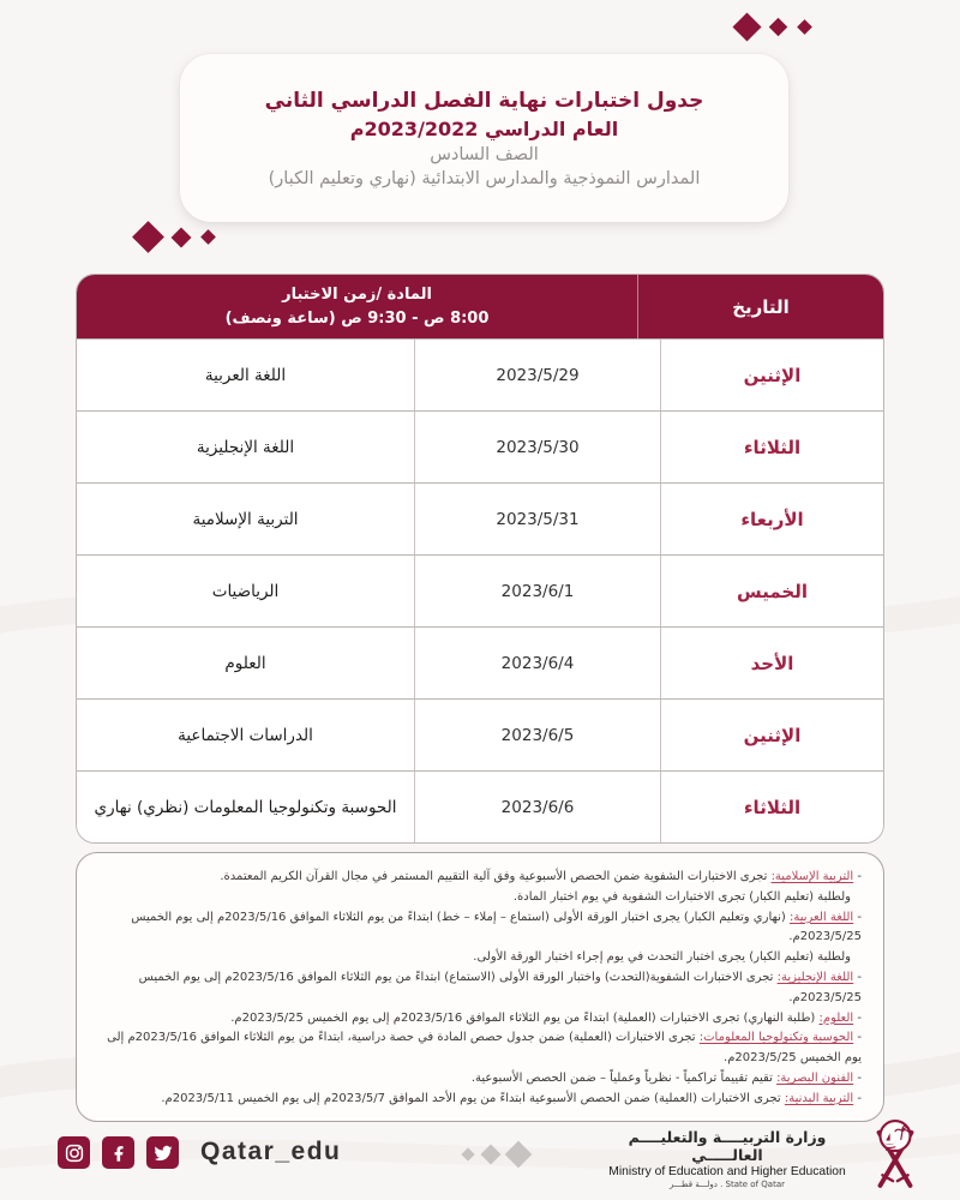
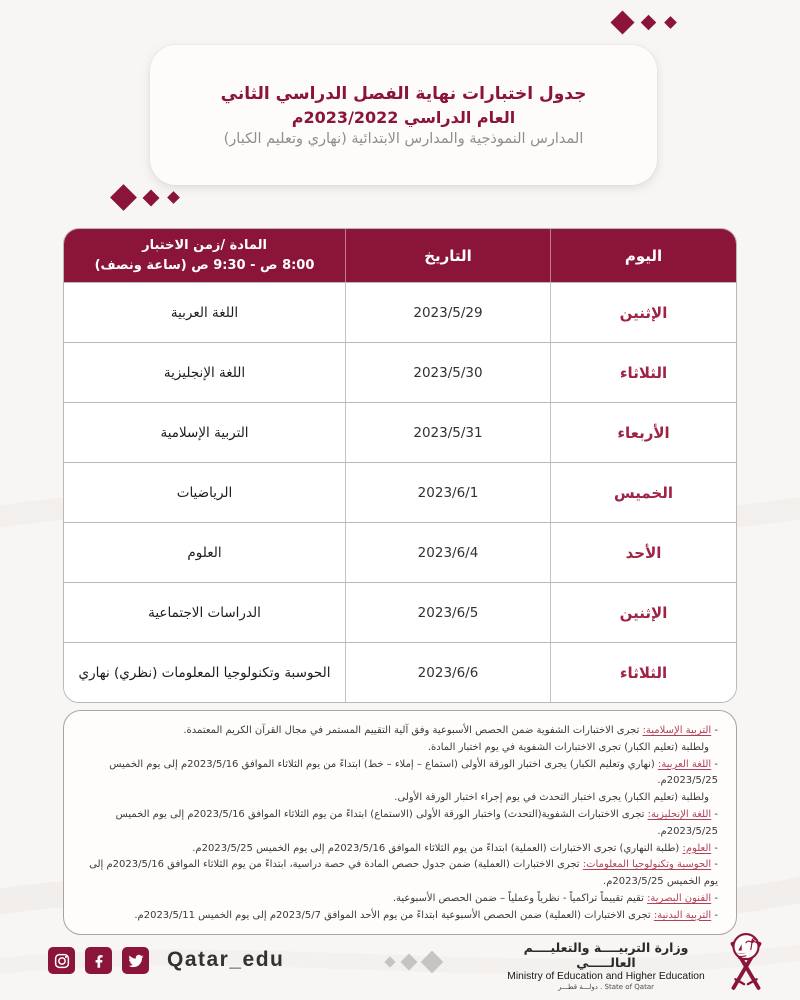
  جدول اختبارات نهاية الفصل الدراسي الثاني
  العام الدراسي 2023/2022م
- الصف السادس
  المدارس النموذجية والمدارس الابتدائية (نهاري وتعليم الكبار)
+ اليوم
  التاريخ
  المادة /زمن الاختبار
  8:00 ص - 9:30 ص (ساعة ونصف)
  الإثنين
  2023/5/29
  اللغة العربية
  الثلاثاء
  2023/5/30
  اللغة الإنجليزية
  الأربعاء
  2023/5/31
  التربية الإسلامية
  الخميس
  2023/6/1
  الرياضيات
  الأحد
  2023/6/4
  العلوم
  الإثنين
  2023/6/5
  الدراسات الاجتماعية
  الثلاثاء
  2023/6/6
  الحوسبة وتكنولوجيا المعلومات (نظري) نهاري
  - التربية الإسلامية: تجرى الاختبارات الشفوية ضمن الحصص الأسبوعية وفق آلية التقييم المستمر في مجال القرآن الكريم المعتمدة.
  ولطلبة (تعليم الكبار) تجرى الاختبارات الشفوية في يوم اختبار المادة.
  - اللغة العربية: (نهاري وتعليم الكبار) يجرى اختبار الورقة الأولى (استماع – إملاء – خط) ابتداءً من يوم الثلاثاء الموافق 2023/5/16م إلى يوم الخميس 2023/5/25م.
  ولطلبة (تعليم الكبار) يجرى اختبار التحدث في يوم إجراء اختبار الورقة الأولى.
  - اللغة الإنجليزية: تجرى الاختبارات الشفوية(التحدث) واختبار الورقة الأولى (الاستماع) ابتداءً من يوم الثلاثاء الموافق 2023/5/16م إلى يوم الخميس 2023/5/25م.
  - العلوم: (طلبة النهاري) تجرى الاختبارات (العملية) ابتداءً من يوم الثلاثاء الموافق 2023/5/16م إلى يوم الخميس 2023/5/25م.
  - الحوسبة وتكنولوجيا المعلومات: تجرى الاختبارات (العملية) ضمن جدول حصص المادة في حصة دراسية، ابتداءً من يوم الثلاثاء الموافق 2023/5/16م إلى يوم الخميس 2023/5/25م.
  - الفنون البصرية: تقيم تقييماً تراكمياً - نظرياً وعملياً – ضمن الحصص الأسبوعية.
  - التربية البدنية: تجرى الاختبارات (العملية) ضمن الحصص الأسبوعية ابتداءً من يوم الأحد الموافق 2023/5/7م إلى يوم الخميس 2023/5/11م.
  Qatar_edu
  وزارة التربيــــة والتعليــــم العالـــــي
  Ministry of Education and Higher Education
  دولـــة قطـــر . State of Qatar
